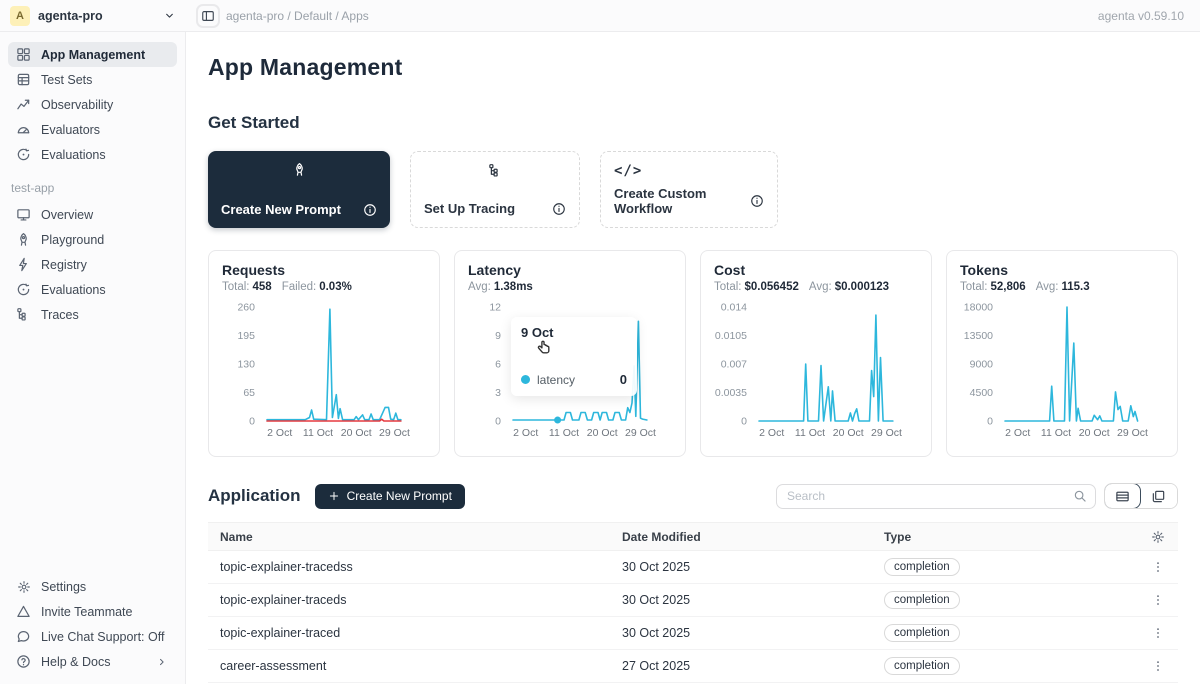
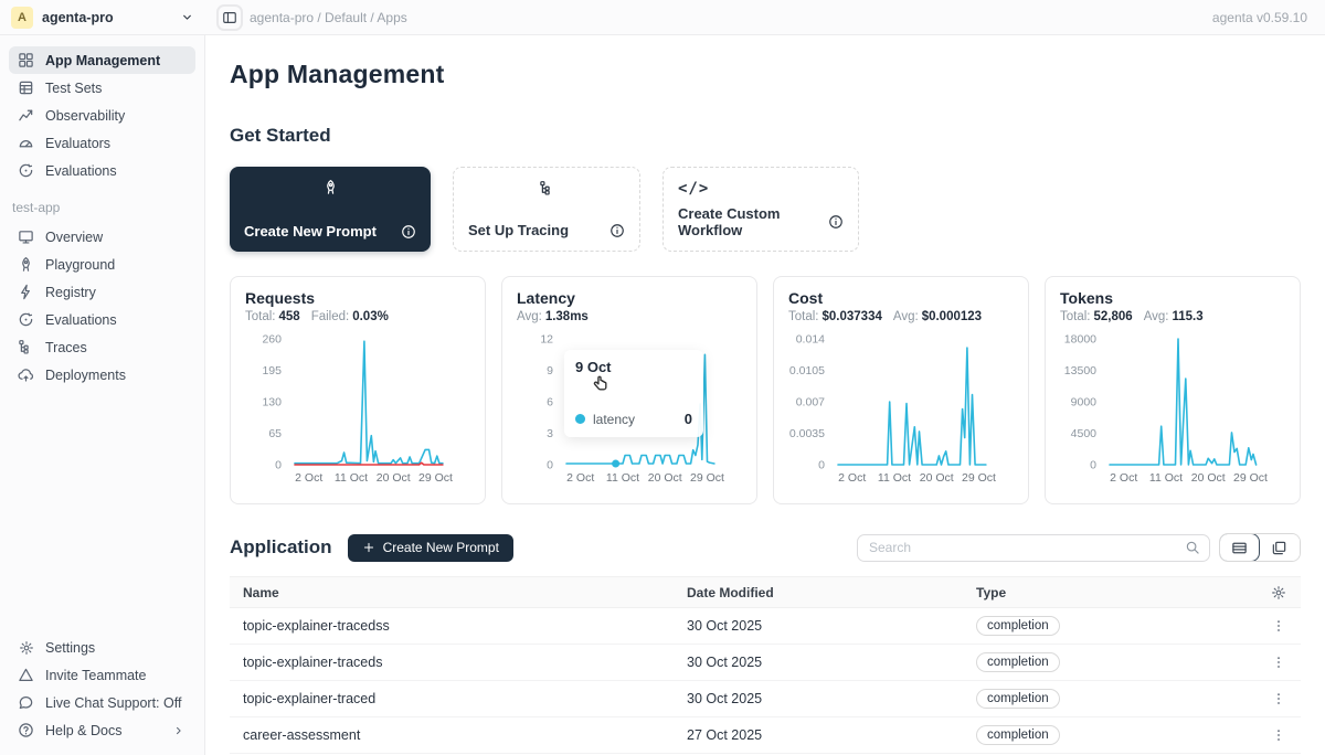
  A
  agenta-pro
  agenta-pro / Default / Apps
  agenta v0.59.10
  App Management
  Test Sets
  Observability
  Evaluators
  Evaluations
  test-app
  Overview
  Playground
  Registry
  Evaluations
  Traces
+ Deployments
  Settings
  Invite Teammate
  Live Chat Support: Off
  Help & Docs
  App Management
  Get Started
  Create New Prompt
  Set Up Tracing
  </>
  Create Custom Workflow
  Requests
  Total: 458
  Failed: 0.03%
  0
  65
  130
  195
  260
  2 Oct
  11 Oct
  20 Oct
  29 Oct
  Latency
  Avg: 1.38ms
  0
  3
  6
  9
  12
  2 Oct
  11 Oct
  20 Oct
  29 Oct
  9 Oct
  latency
  0
  Cost
- Total: $0.056452
+ Total: $0.037334
  Avg: $0.000123
  0
  0.0035
  0.007
  0.0105
  0.014
  2 Oct
  11 Oct
  20 Oct
  29 Oct
  Tokens
  Total: 52,806
  Avg: 115.3
  0
  4500
  9000
  13500
  18000
  2 Oct
  11 Oct
  20 Oct
  29 Oct
  Application
  Create New Prompt
  Search
  Name
  Date Modified
  Type
  topic-explainer-tracedss
  30 Oct 2025
  completion
  topic-explainer-traceds
  30 Oct 2025
  completion
  topic-explainer-traced
  30 Oct 2025
  completion
  career-assessment
  27 Oct 2025
  completion
